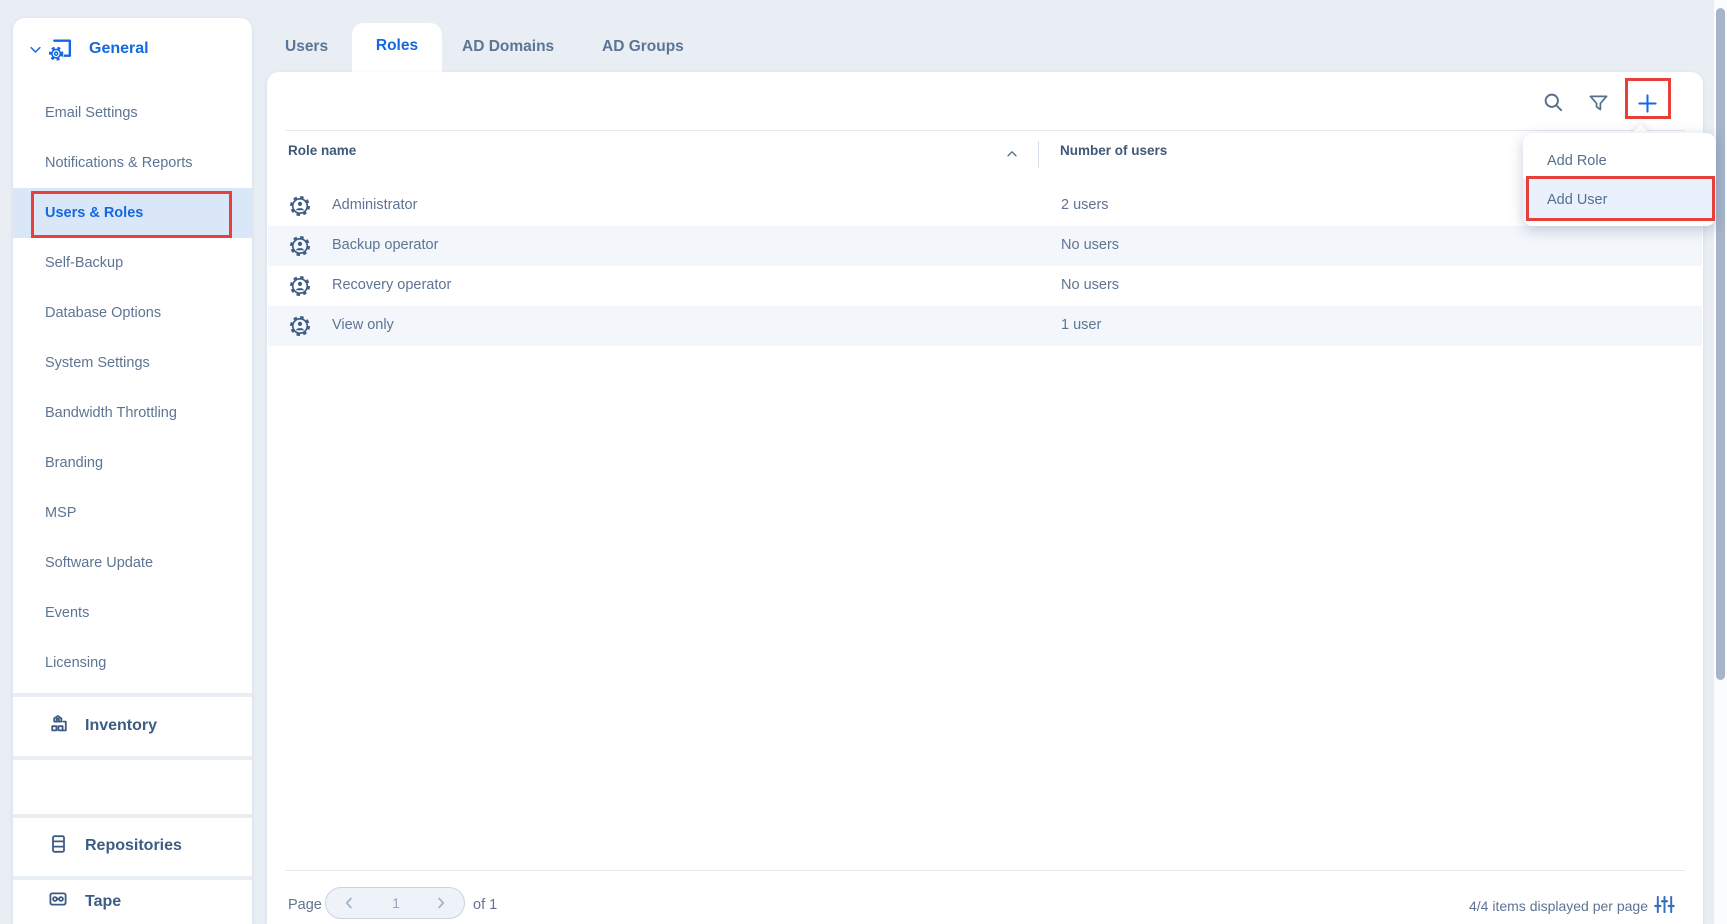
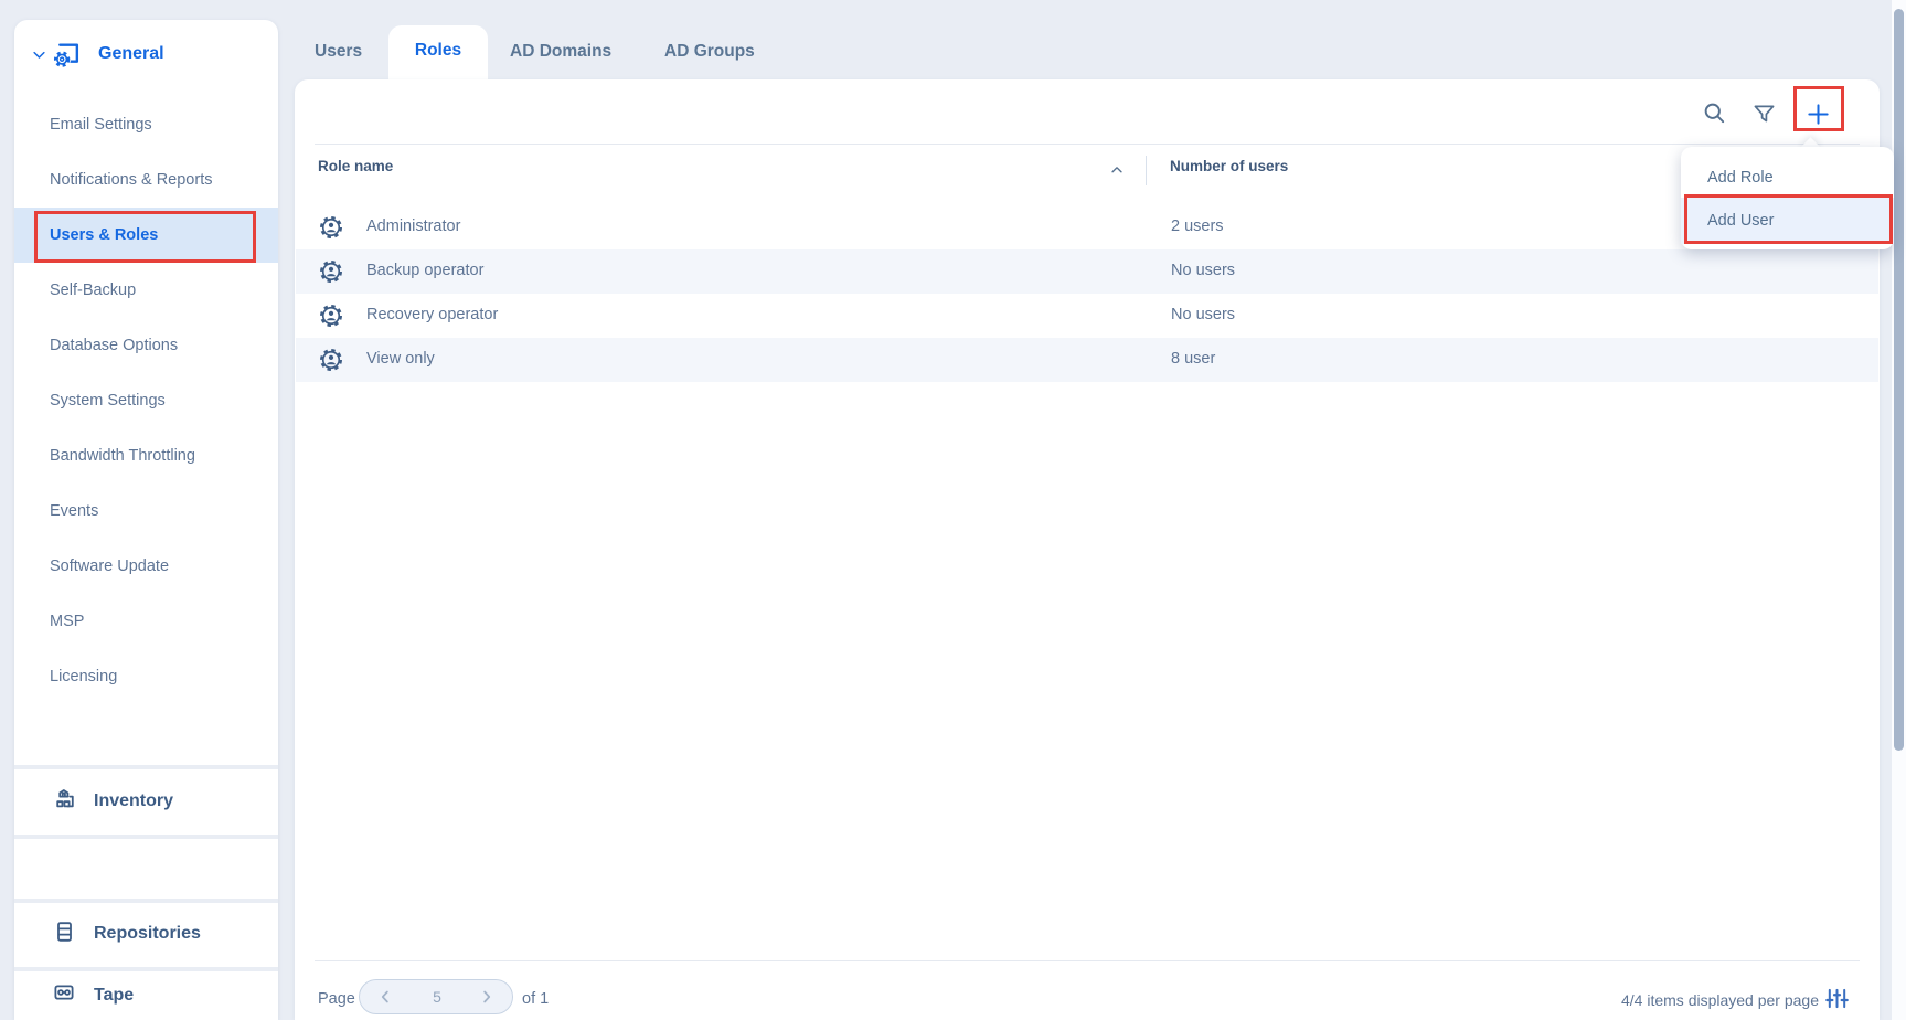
  General
  Email Settings
  Notifications & Reports
  Users & Roles
  Self-Backup
  Database Options
  System Settings
  Bandwidth Throttling
- Branding
- MSP
+ Events
  Software Update
- Events
+ MSP
  Licensing
  Inventory
  Repositories
  Tape
  Users
  Roles
  AD Domains
  AD Groups
  Role name
  Number of users
  Administrator
  2 users
  Backup operator
  No users
  Recovery operator
  No users
  View only
- 1 user
+ 8 user
  Add Role
  Add User
  Page
- 1
+ 5
  of 1
  4/4 items displayed per page
